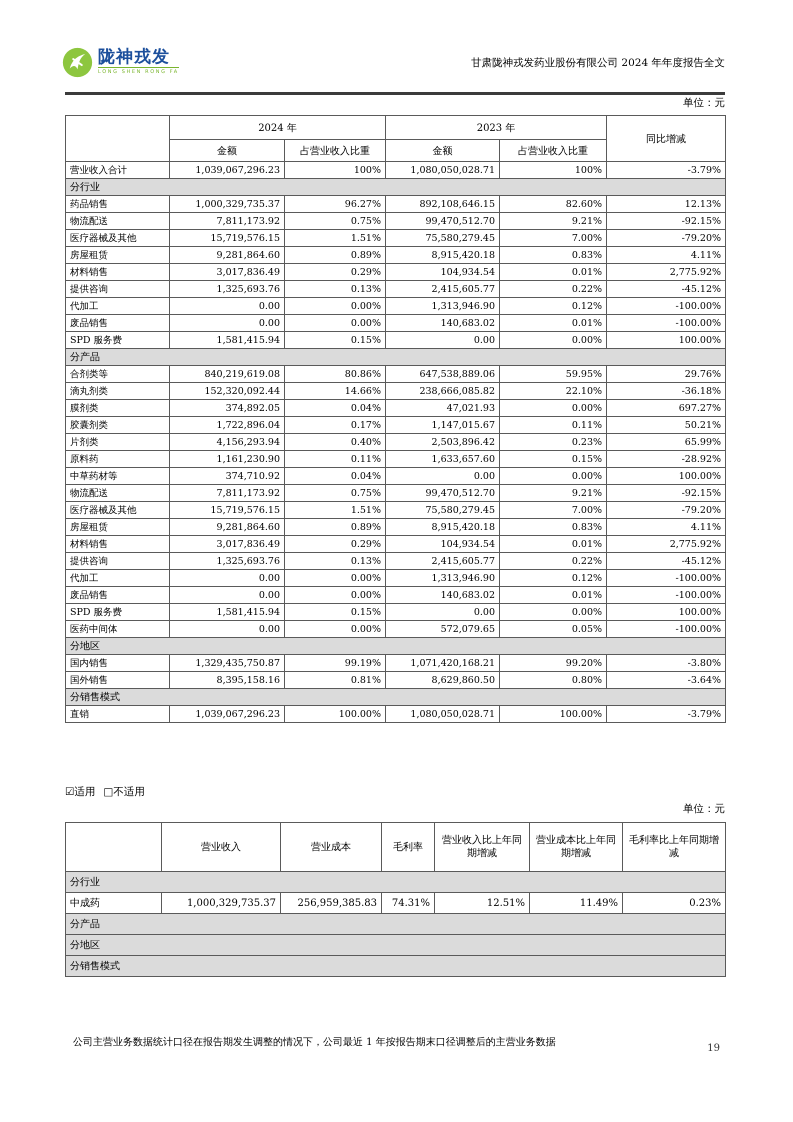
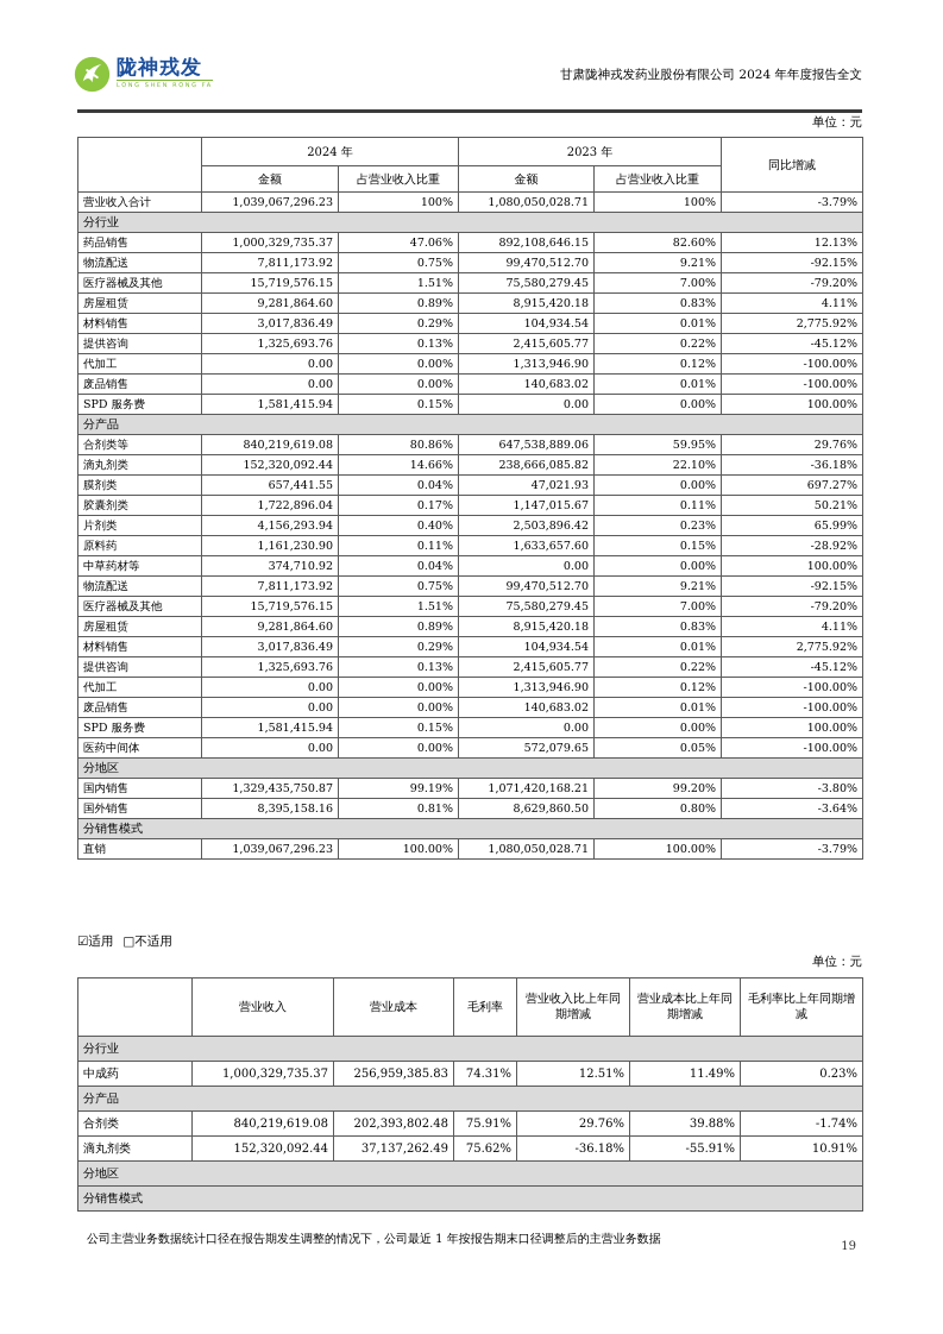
  陇神戎发
  甘肃陇神戎发药业股份有限公司 2024 年年度报告全文
  单位：元
  	2024 年	2023 年	同比增减
  金额	占营业收入比重	金额	占营业收入比重
  营业收入合计	1,039,067,296.23	100%	1,080,050,028.71	100%	-3.79%
  分行业
- 药品销售	1,000,329,735.37	96.27%	892,108,646.15	82.60%	12.13%
+ 药品销售	1,000,329,735.37	47.06%	892,108,646.15	82.60%	12.13%
  物流配送	7,811,173.92	0.75%	99,470,512.70	9.21%	-92.15%
  医疗器械及其他	15,719,576.15	1.51%	75,580,279.45	7.00%	-79.20%
  房屋租赁	9,281,864.60	0.89%	8,915,420.18	0.83%	4.11%
  材料销售	3,017,836.49	0.29%	104,934.54	0.01%	2,775.92%
  提供咨询	1,325,693.76	0.13%	2,415,605.77	0.22%	-45.12%
  代加工	0.00	0.00%	1,313,946.90	0.12%	-100.00%
  废品销售	0.00	0.00%	140,683.02	0.01%	-100.00%
  SPD 服务费	1,581,415.94	0.15%	0.00	0.00%	100.00%
  分产品
  合剂类等	840,219,619.08	80.86%	647,538,889.06	59.95%	29.76%
  滴丸剂类	152,320,092.44	14.66%	238,666,085.82	22.10%	-36.18%
- 膜剂类	374,892.05	0.04%	47,021.93	0.00%	697.27%
+ 膜剂类	657,441.55	0.04%	47,021.93	0.00%	697.27%
  胶囊剂类	1,722,896.04	0.17%	1,147,015.67	0.11%	50.21%
  片剂类	4,156,293.94	0.40%	2,503,896.42	0.23%	65.99%
  原料药	1,161,230.90	0.11%	1,633,657.60	0.15%	-28.92%
  中草药材等	374,710.92	0.04%	0.00	0.00%	100.00%
  物流配送	7,811,173.92	0.75%	99,470,512.70	9.21%	-92.15%
  医疗器械及其他	15,719,576.15	1.51%	75,580,279.45	7.00%	-79.20%
  房屋租赁	9,281,864.60	0.89%	8,915,420.18	0.83%	4.11%
  材料销售	3,017,836.49	0.29%	104,934.54	0.01%	2,775.92%
  提供咨询	1,325,693.76	0.13%	2,415,605.77	0.22%	-45.12%
  代加工	0.00	0.00%	1,313,946.90	0.12%	-100.00%
  废品销售	0.00	0.00%	140,683.02	0.01%	-100.00%
  SPD 服务费	1,581,415.94	0.15%	0.00	0.00%	100.00%
  医药中间体	0.00	0.00%	572,079.65	0.05%	-100.00%
  分地区
  国内销售	1,329,435,750.87	99.19%	1,071,420,168.21	99.20%	-3.80%
  国外销售	8,395,158.16	0.81%	8,629,860.50	0.80%	-3.64%
  分销售模式
  直销	1,039,067,296.23	100.00%	1,080,050,028.71	100.00%	-3.79%
  ☑适用 □不适用
  单位：元
  	营业收入	营业成本	毛利率	营业收入比上年同期增减	营业成本比上年同期增减	毛利率比上年同期增减
  分行业
  中成药	1,000,329,735.37	256,959,385.83	74.31%	12.51%	11.49%	0.23%
  分产品
+ 合剂类	840,219,619.08	202,393,802.48	75.91%	29.76%	39.88%	-1.74%
+ 滴丸剂类	152,320,092.44	37,137,262.49	75.62%	-36.18%	-55.91%	10.91%
  分地区
  分销售模式
  公司主营业务数据统计口径在报告期发生调整的情况下，公司最近 1 年按报告期末口径调整后的主营业务数据
  19
